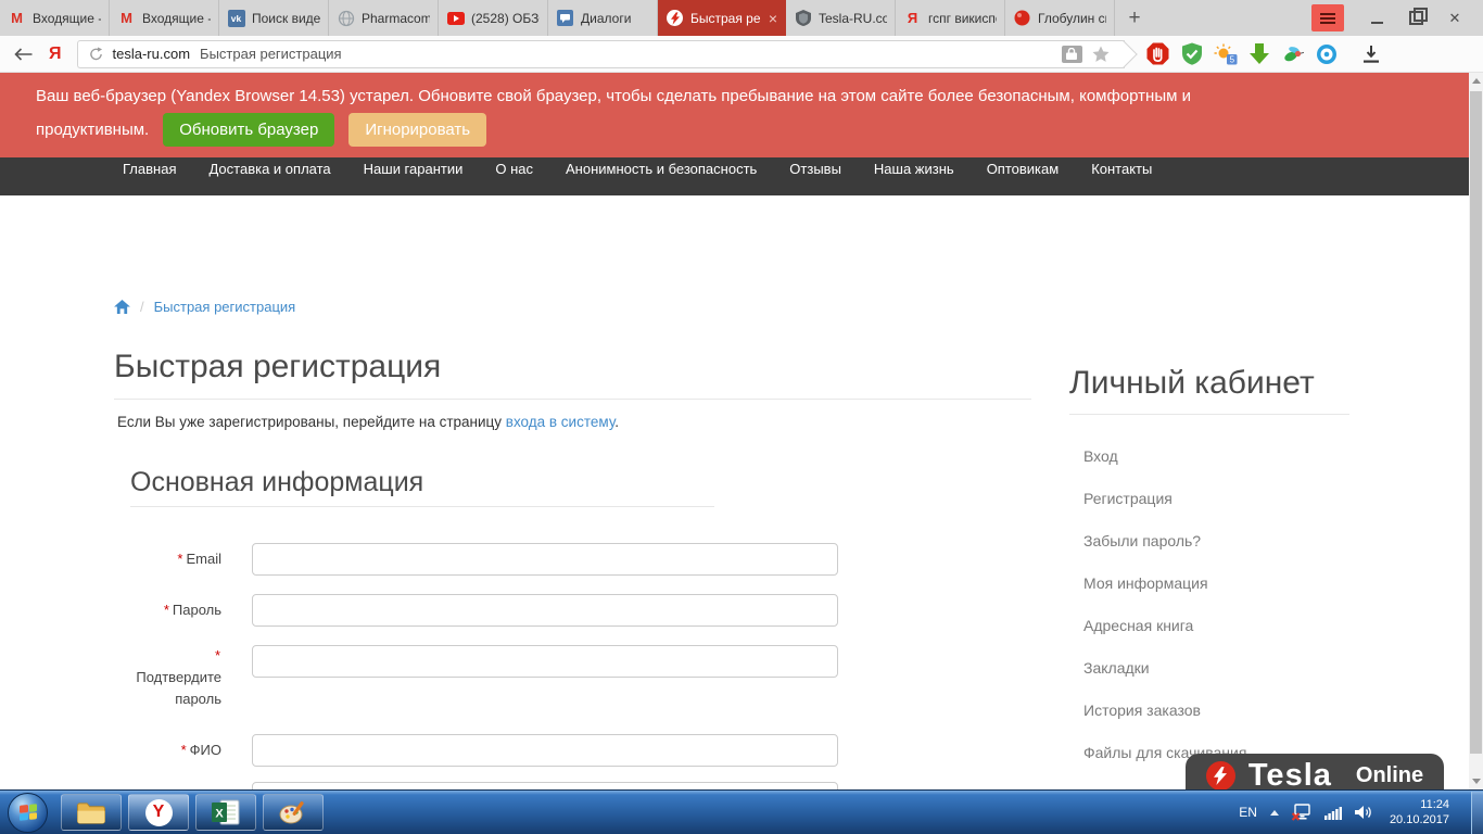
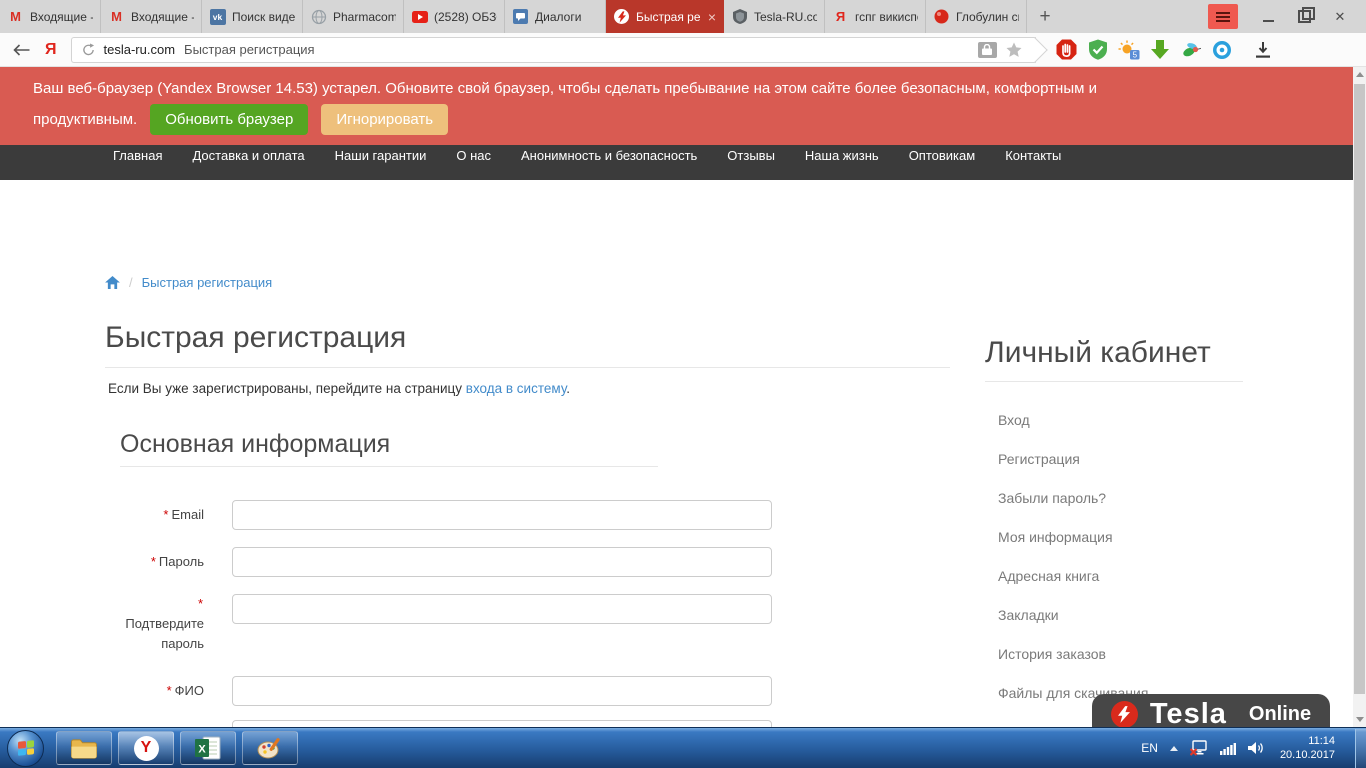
  M
  Входящие -
  M
  Входящие -
  vk
  Поиск виде
  Pharmacom
  (2528) ОБЗ
  Диалоги
  Быстрая ре
  ×
  Tesla-RU.co
  Я
  гспг викисп
  Глобулин с
  +
  ✕
  Я
  tesla-ru.com
  Быстрая регистрация
  5
  Ваш веб-браузер (Yandex Browser 14.53) устарел. Обновите свой браузер, чтобы сделать пребывание на этом сайте более безопасным, комфортным и
  продуктивным.
  Обновить браузер
  Игнорировать
  Главная
  Доставка и оплата
  Наши гарантии
  О нас
  Анонимность и безопасность
  Отзывы
  Наша жизнь
  Оптовикам
  Контакты
  /
  Быстрая регистрация
  Быстрая регистрация
  Если Вы уже зарегистрированы, перейдите на страницу входа в систему.
  Основная информация
  * Email
  * Пароль
  *
  Подтвердите пароль
  * ФИО
  Личный кабинет
  Вход
  Регистрация
  Забыли пароль?
  Моя информация
  Адресная книга
  Закладки
  История заказов
  Файлы для скачивания
  Tesla
  Online
  Y
  X
  EN
- 11:24
+ 11:14
  20.10.2017
